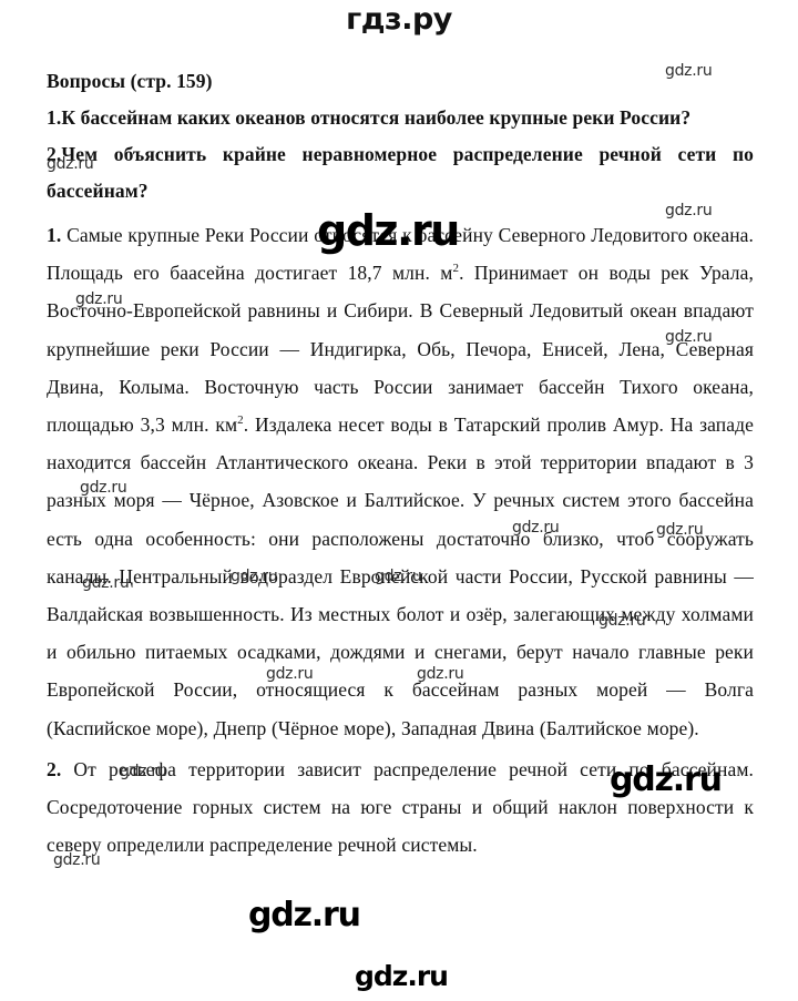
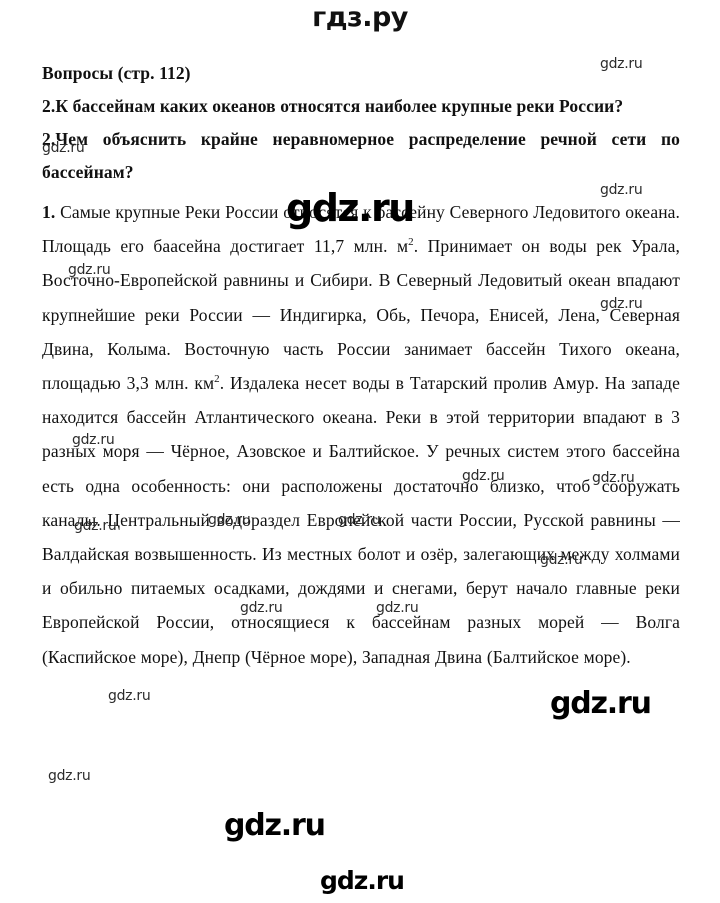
  гдз.ру
- Вопросы (стр. 159)
+ Вопросы (стр. 112)
- 1.К бассейнам каких океанов относятся наиболее крупные реки России?
+ 2.К бассейнам каких океанов относятся наиболее крупные реки России?
  2.Чем объяснить крайне неравномерное распределение речной сети по бассейнам?
- 1. Самые крупные Реки России относятся к бассейну Северного Ледовитого океана. Площадь его баасейна достигает 18,7 млн. м2. Принимает он воды рек Урала, Восточно-Европейской равнины и Сибири. В Северный Ледовитый океан впадают крупнейшие реки России — Индигирка, Обь, Печора, Енисей, Лена, Северная Двина, Колыма. Восточную часть России занимает бассейн Тихого океана, площадью 3,3 млн. км2. Издалека несет воды в Татарский пролив Амур. На западе находится бассейн Атлантического океана. Реки в этой территории впадают в 3 разных моря — Чёрное, Азовское и Балтийское. У речных систем этого бассейна есть одна особенность: они расположены достаточно близко, чтоб сооружать каналы. Центральный водораздел Европейской части России, Русской равнины — Валдайская возвышенность. Из местных болот и озёр, залегающих между холмами и обильно питаемых осадками, дождями и снегами, берут начало главные реки Европейской России, относящиеся к бассейнам разных морей — Волга (Каспийское море), Днепр (Чёрное море), Западная Двина (Балтийское море).
+ 1. Самые крупные Реки России относятся к бассейну Северного Ледовитого океана. Площадь его баасейна достигает 11,7 млн. м2. Принимает он воды рек Урала, Восточно-Европейской равнины и Сибири. В Северный Ледовитый океан впадают крупнейшие реки России — Индигирка, Обь, Печора, Енисей, Лена, Северная Двина, Колыма. Восточную часть России занимает бассейн Тихого океана, площадью 3,3 млн. км2. Издалека несет воды в Татарский пролив Амур. На западе находится бассейн Атлантического океана. Реки в этой территории впадают в 3 разных моря — Чёрное, Азовское и Балтийское. У речных систем этого бассейна есть одна особенность: они расположены достаточно близко, чтоб сооружать каналы. Центральный водораздел Европейской части России, Русской равнины — Валдайская возвышенность. Из местных болот и озёр, залегающих между холмами и обильно питаемых осадками, дождями и снегами, берут начало главные реки Европейской России, относящиеся к бассейнам разных морей — Волга (Каспийское море), Днепр (Чёрное море), Западная Двина (Балтийское море).
- 2. От рельефа территории зависит распределение речной сети по бассейнам. Сосредоточение горных систем на юге страны и общий наклон поверхности к северу определили распределение речной системы.
  gdz.ru
  gdz.ru
  gdz.ru
  gdz.ru
  gdz.ru
  gdz.ru
  gdz.ru
  gdz.ru
  gdz.ru
  gdz.ru
  gdz.ru
  gdz.ru
  gdz.ru
  gdz.ru
  gdz.ru
  gdz.ru
  gdz.ru
  gdz.ru
  gdz.ru
  gdz.ru
